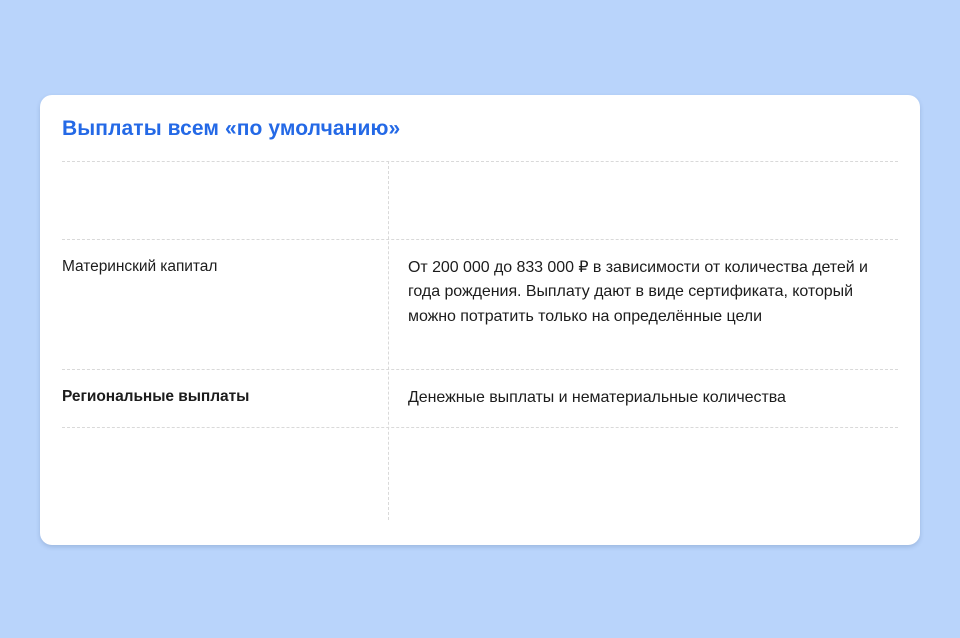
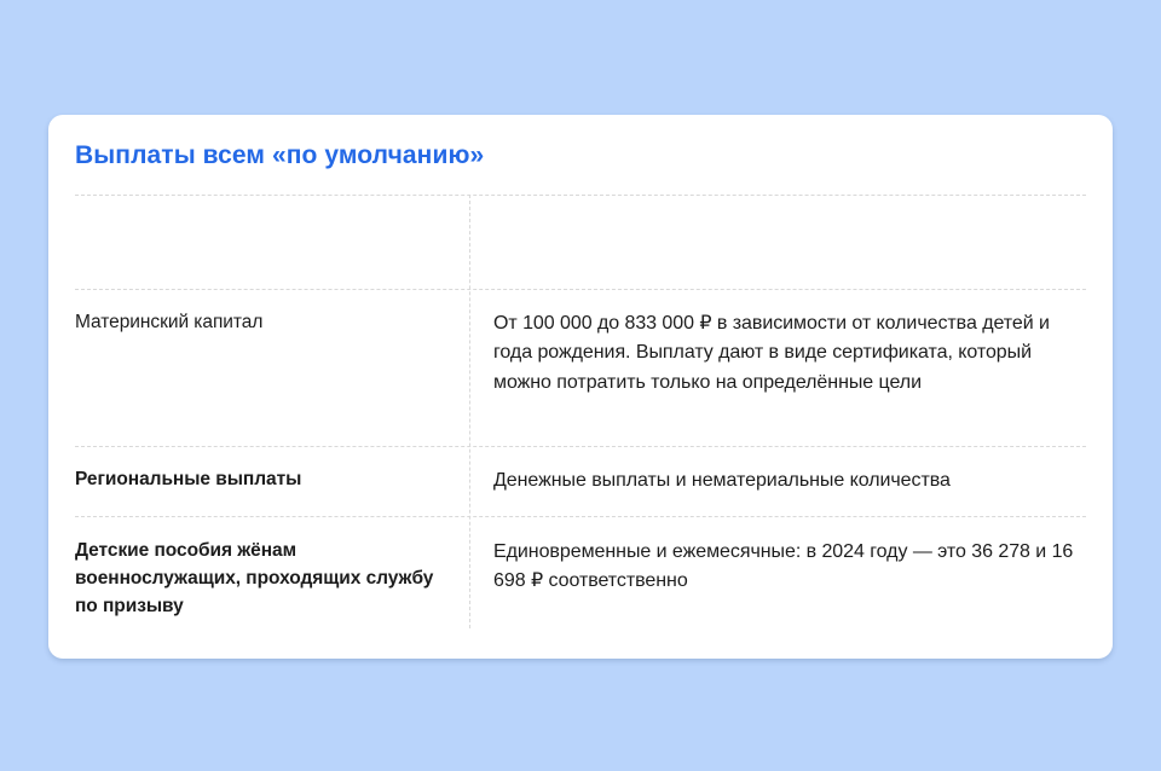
  Выплаты всем «по умолчанию»
  Материнский капитал
- От 200 000 до 833 000 ₽ в зависимости от количества детей и года рождения. Выплату дают в виде сертификата, который можно потратить только на определённые цели
+ От 100 000 до 833 000 ₽ в зависимости от количества детей и года рождения. Выплату дают в виде сертификата, который можно потратить только на определённые цели
  Региональные выплаты
  Денежные выплаты и нематериальные количества
+ Детские пособия жёнам военнослужащих, проходящих службу по призыву
+ Единовременные и ежемесячные: в 2024 году — это 36 278 и 16 698 ₽ соответственно
